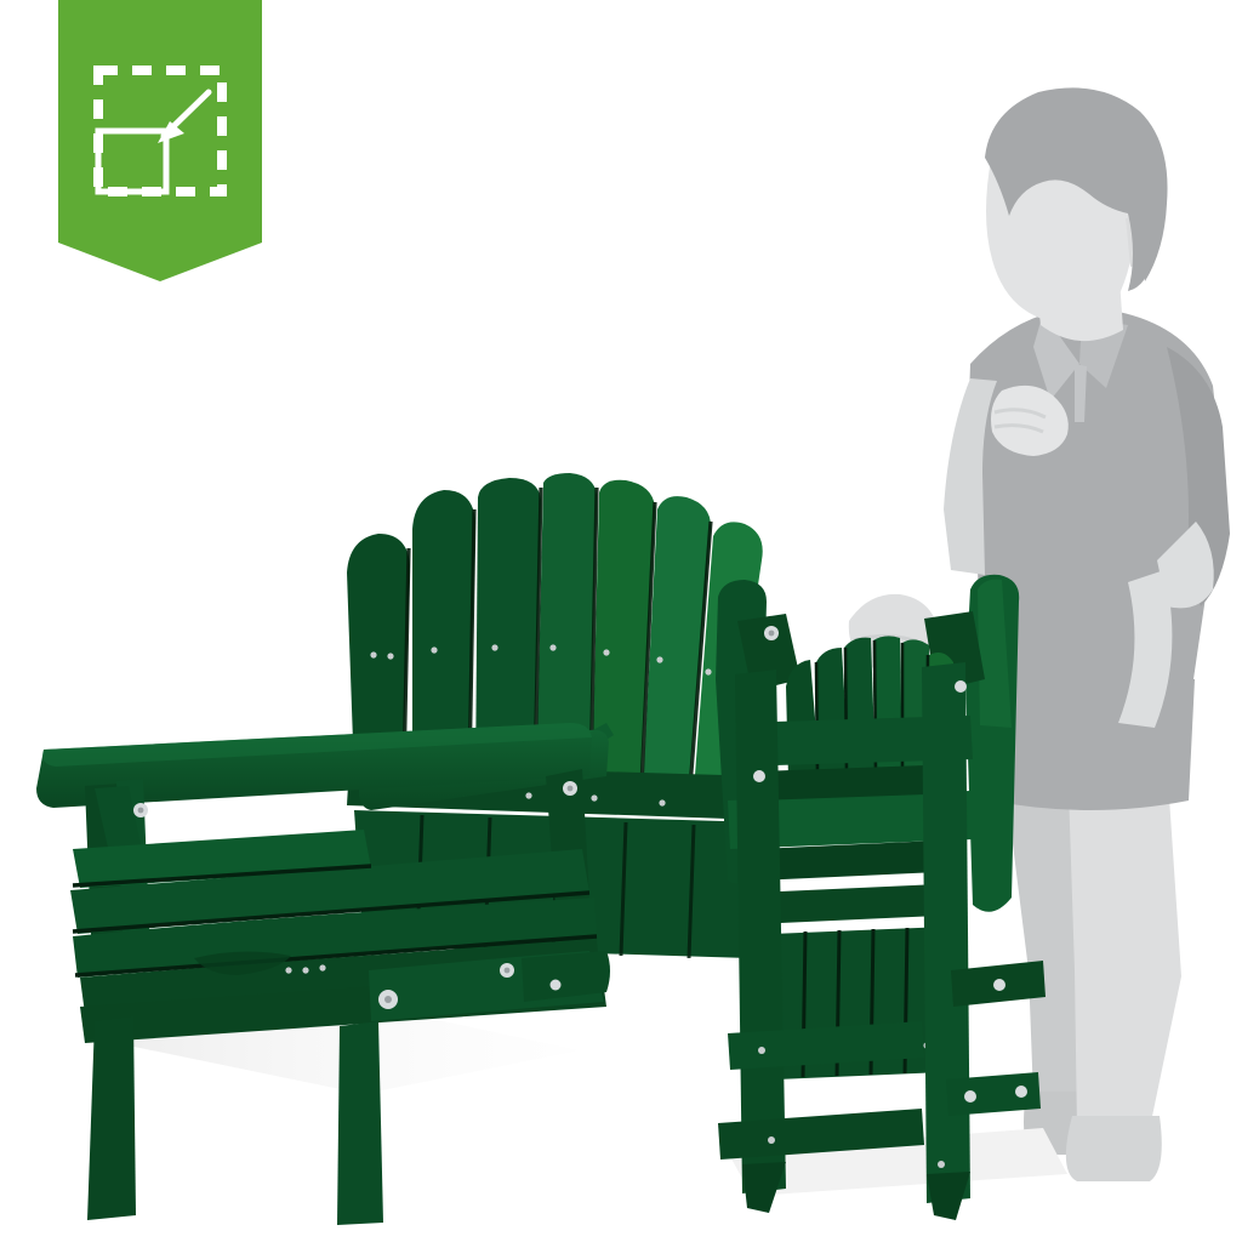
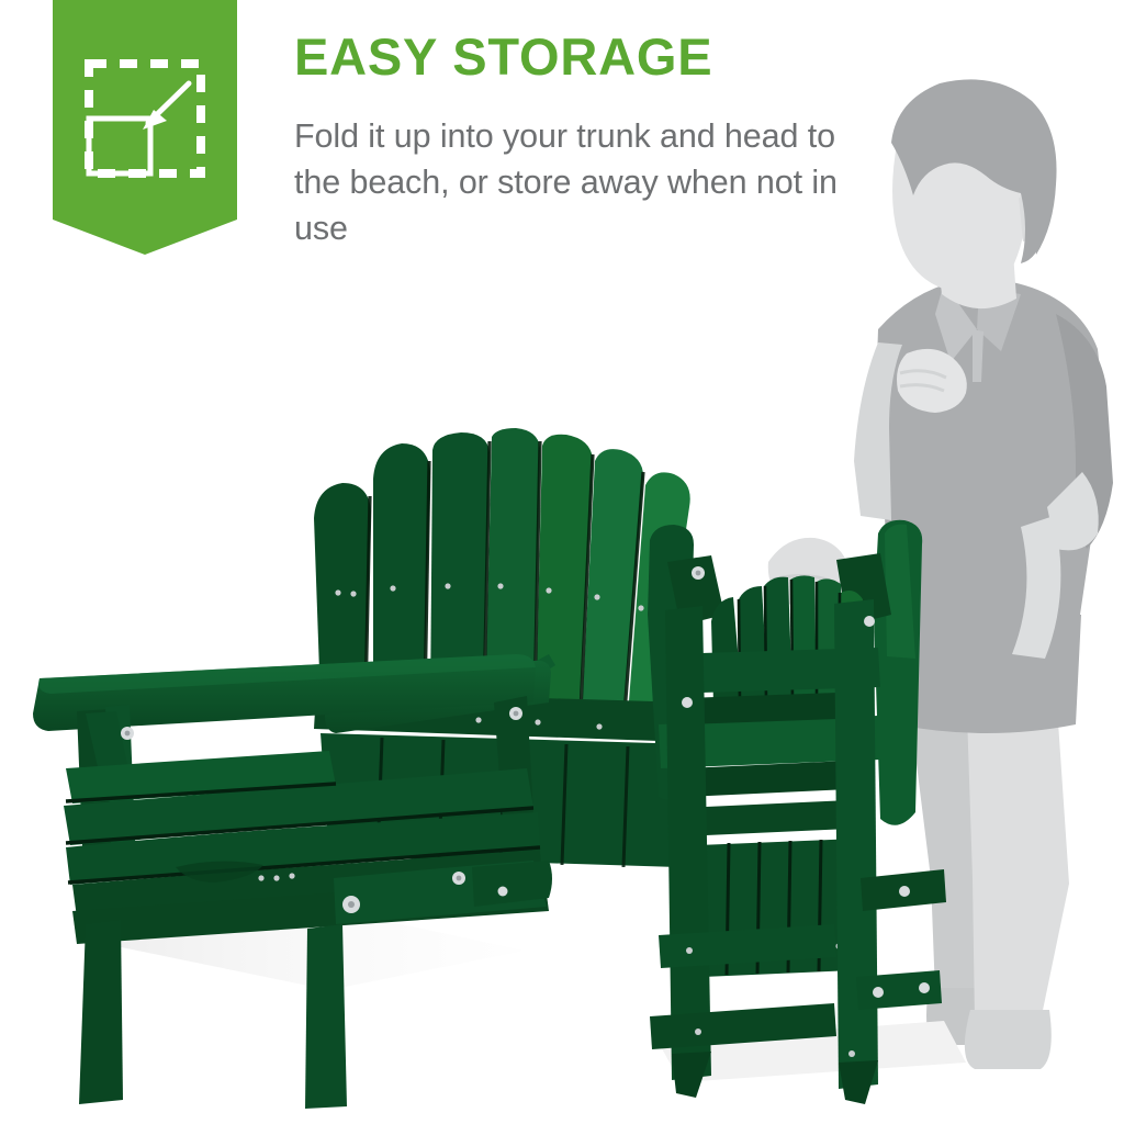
+ EASY STORAGE
+ Fold it up into your trunk and head to the beach, or store away when not in use
